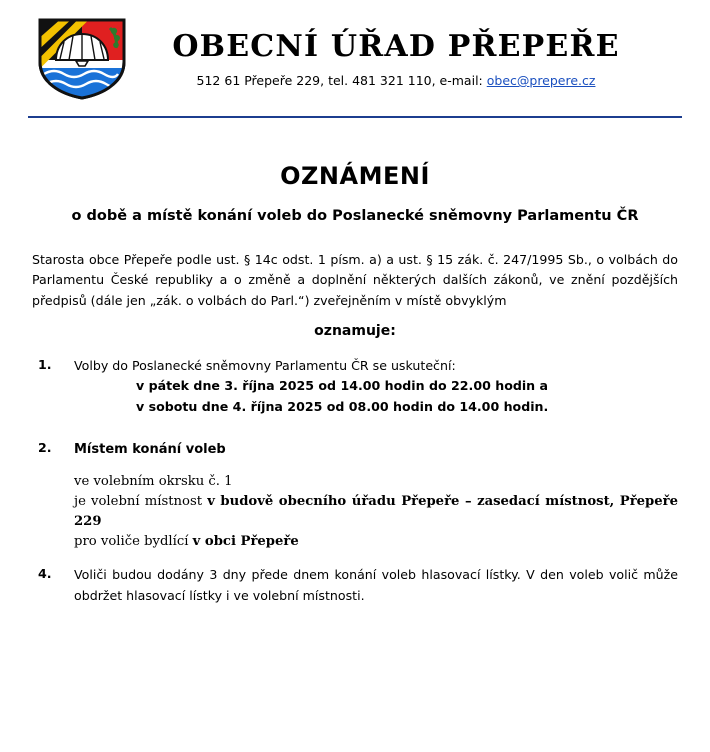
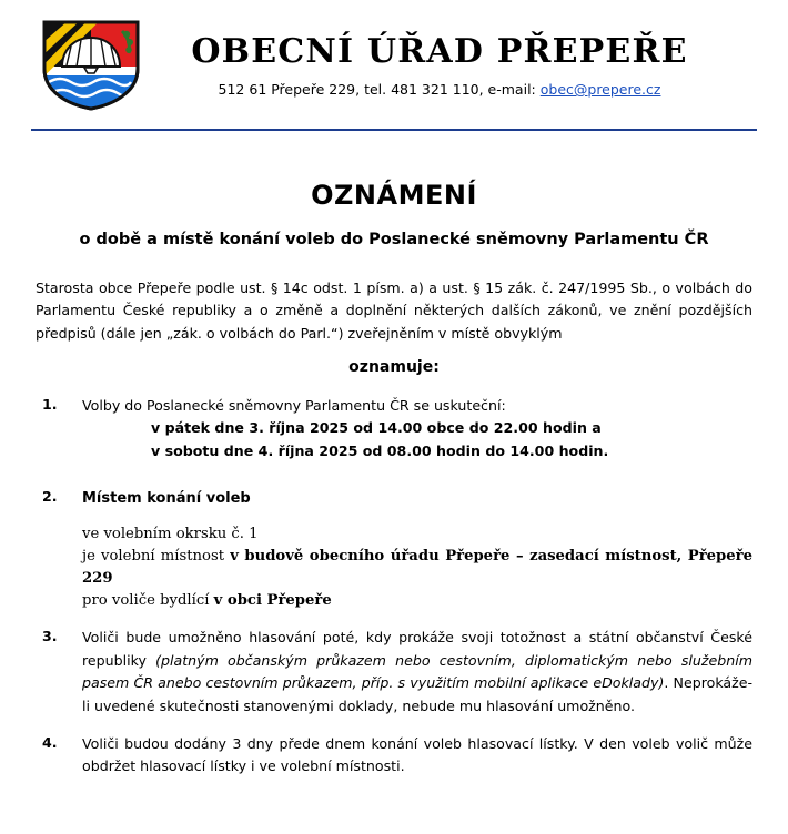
  OBECNÍ ÚŘAD PŘEPEŘE
  512 61 Přepeře 229, tel. 481 321 110, e-mail: obec@prepere.cz
  OZNÁMENÍ
  o době a místě konání voleb do Poslanecké sněmovny Parlamentu ČR
  Starosta obce Přepeře podle ust. § 14c odst. 1 písm. a) a ust. § 15 zák. č. 247/1995 Sb., o volbách do Parlamentu České republiky a o změně a doplnění některých dalších zákonů, ve znění pozdějších předpisů (dále jen „zák. o volbách do Parl.“) zveřejněním v místě obvyklým
  oznamuje:
  1.
  Volby do Poslanecké sněmovny Parlamentu ČR se uskuteční:
- v pátek dne 3. října 2025 od 14.00 hodin do 22.00 hodin a
+ v pátek dne 3. října 2025 od 14.00 obce do 22.00 hodin a
  v sobotu dne 4. října 2025 od 08.00 hodin do 14.00 hodin.
  2.
  Místem konání voleb
  ve volebním okrsku č. 1
  je volební místnost v budově obecního úřadu Přepeře – zasedací místnost, Přepeře 229
  pro voliče bydlící v obci Přepeře
+ 3.
+ Voliči bude umožněno hlasování poté, kdy prokáže svoji totožnost a státní občanství České republiky (platným občanským průkazem nebo cestovním, diplomatickým nebo služebním pasem ČR anebo cestovním průkazem, příp. s využitím mobilní aplikace eDoklady). Neprokáže-li uvedené skutečnosti stanovenými doklady, nebude mu hlasování umožněno.
  4.
  Voliči budou dodány 3 dny přede dnem konání voleb hlasovací lístky. V den voleb volič může obdržet hlasovací lístky i ve volební místnosti.
